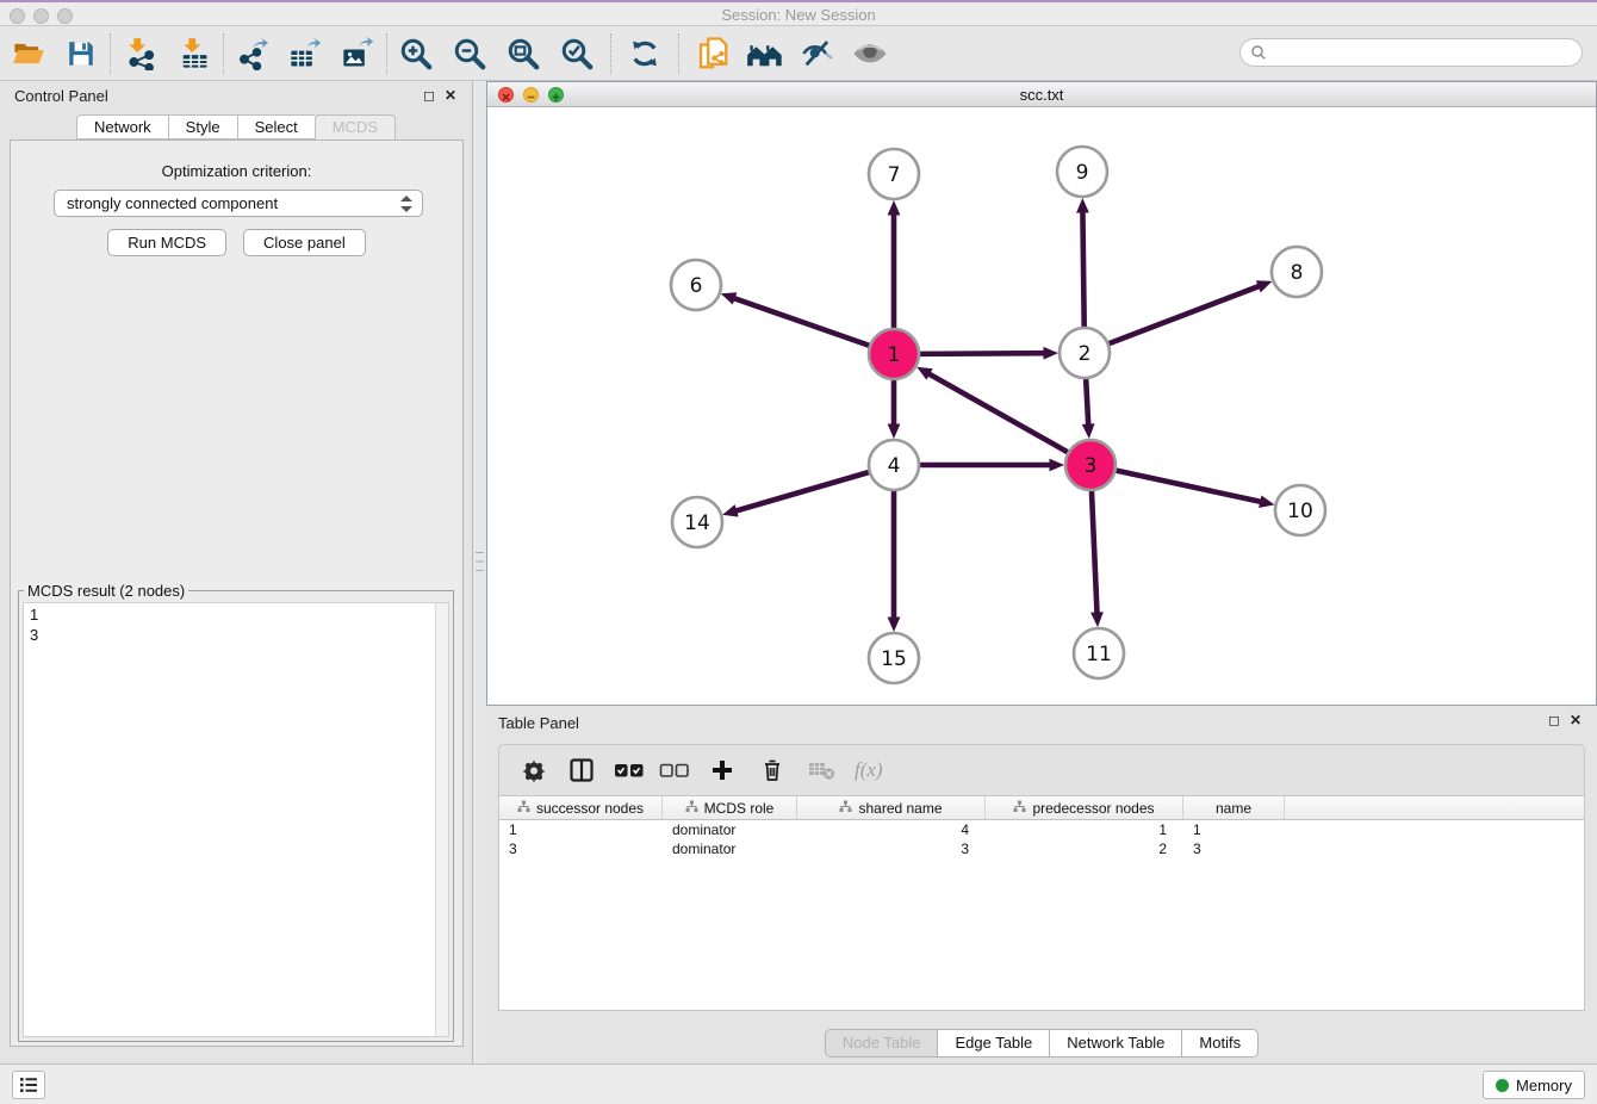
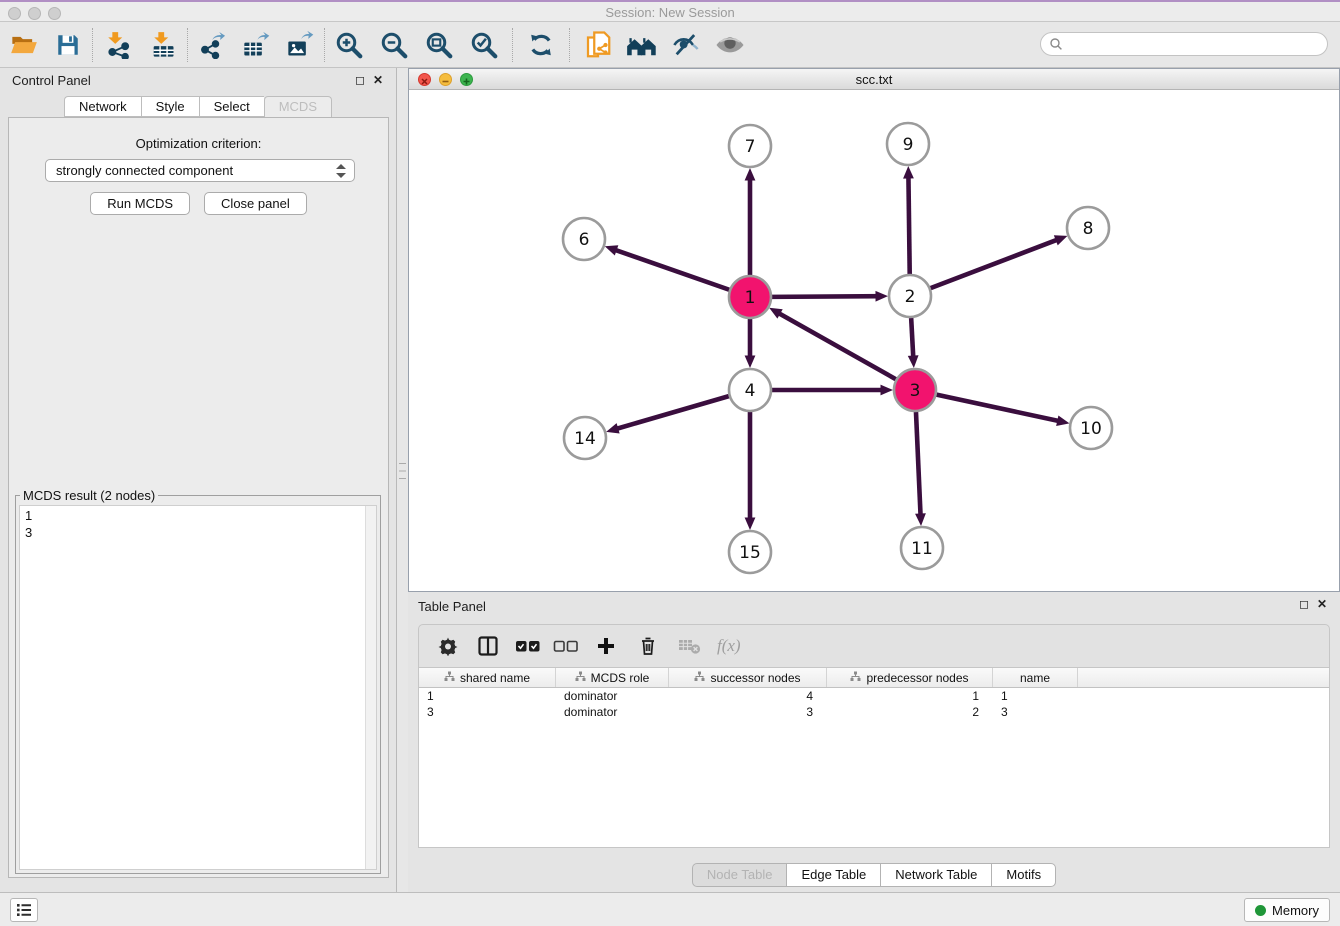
  Session: New Session
  Control Panel
  ◻
  ✕
  Network
  Style
  Select
  MCDS
  Optimization criterion:
  strongly connected component
  Run MCDS
  Close panel
  MCDS result (2 nodes)
  1
  3
  scc.txt
  7
  9
  6
  8
  1
  2
  4
  3
  14
  10
  15
  11
  Table Panel
  ◻
  ✕
  f(x)
- successor nodes
+ shared name
  MCDS role
- shared name
+ successor nodes
  predecessor nodes
  name
  1
  dominator
  4
  1
  1
  3
  dominator
  3
  2
  3
  Node Table
  Edge Table
  Network Table
  Motifs
  Memory
